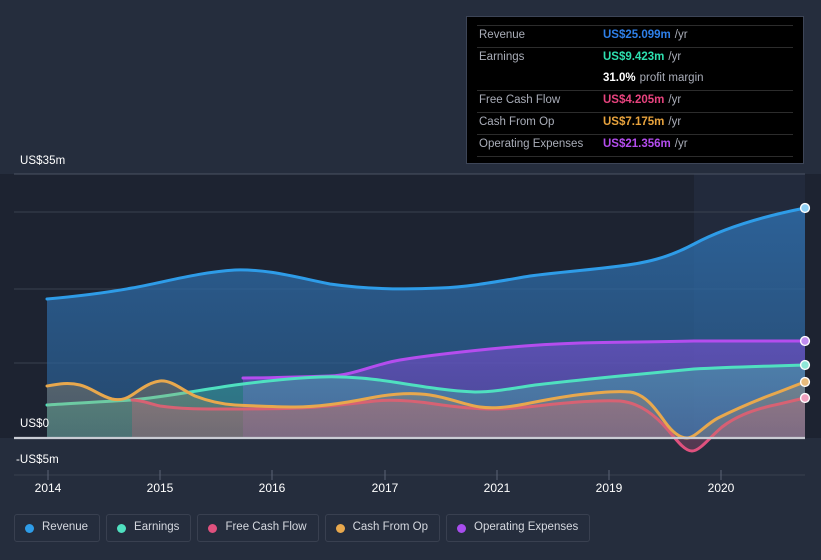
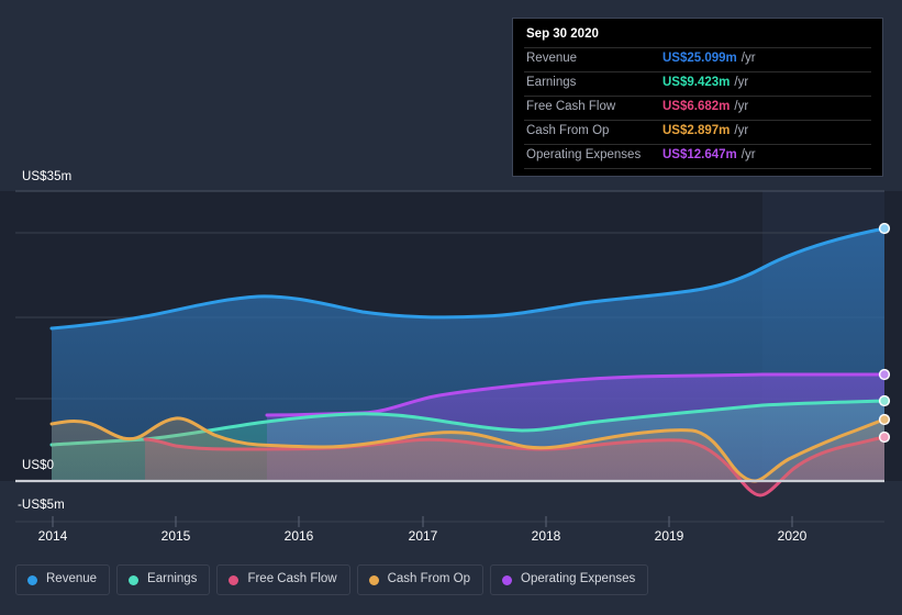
  US$35m
  US$0
  -US$5m
  2014
  2015
  2016
  2017
- 2021
+ 2018
  2019
  2020
+ Sep 30 2020
  Revenue
  US$25.099m
  /yr
  Earnings
  US$9.423m
  /yr
- 31.0%
- profit margin
  Free Cash Flow
- US$4.205m
+ US$6.682m
  /yr
  Cash From Op
- US$7.175m
+ US$2.897m
  /yr
  Operating Expenses
- US$21.356m
+ US$12.647m
  /yr
  Revenue
  Earnings
  Free Cash Flow
  Cash From Op
  Operating Expenses
